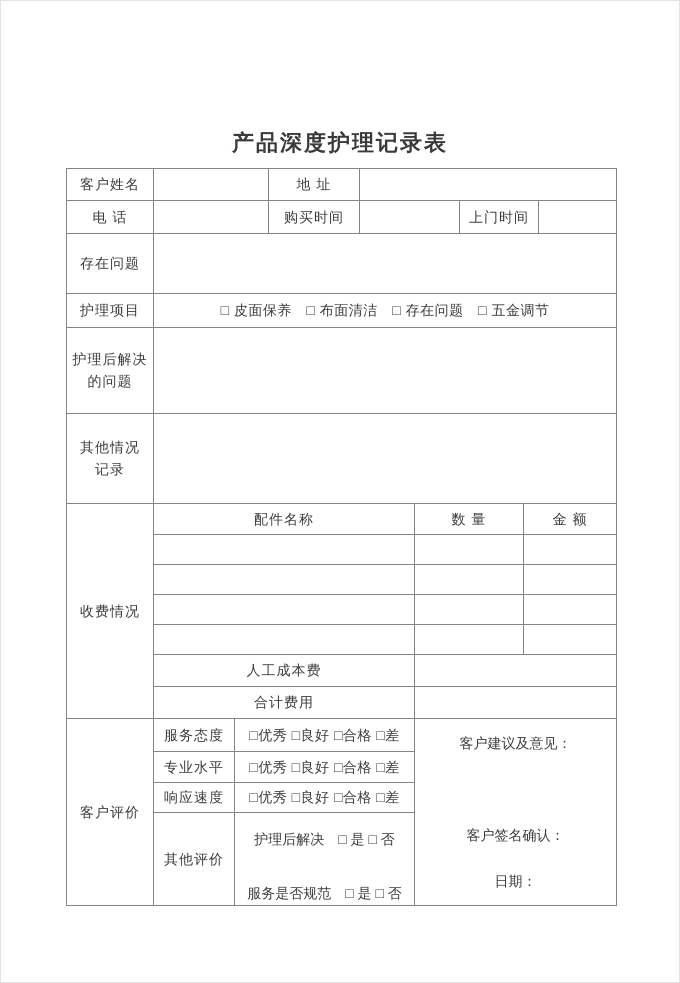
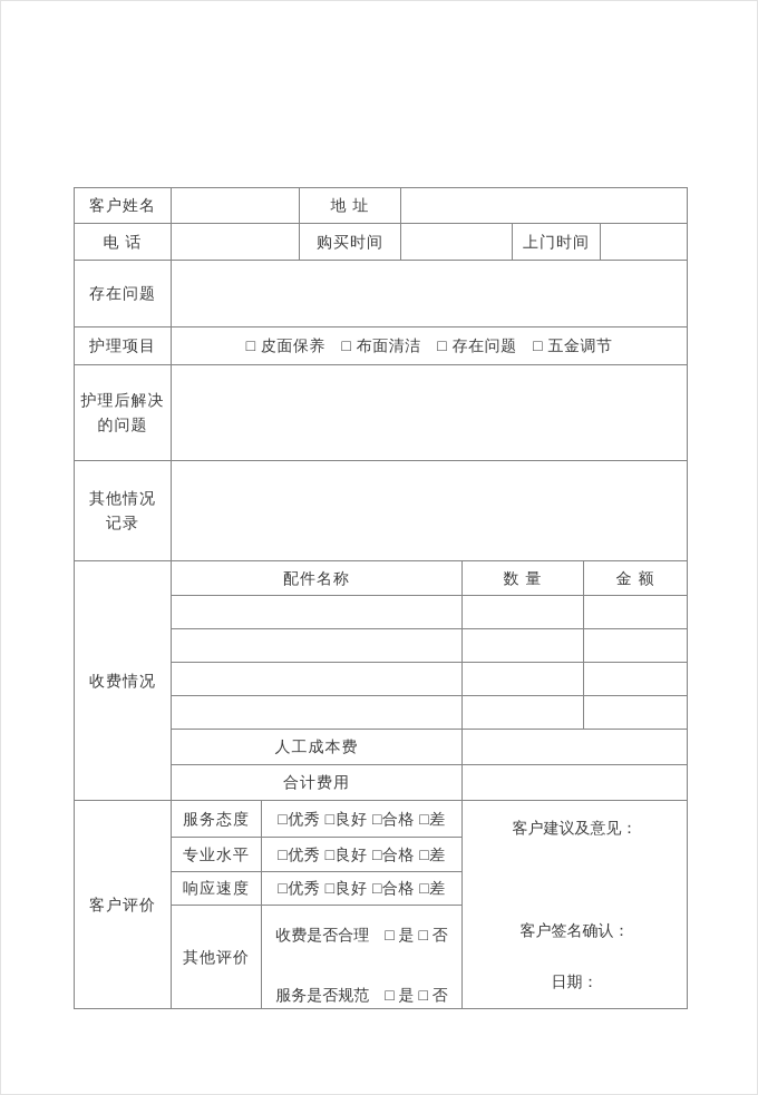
- 产品深度护理记录表
  客户姓名		地 址
  电 话		购买时间		上门时间
  存在问题
  护理项目	□ 皮面保养 □ 布面清洁 □ 存在问题 □ 五金调节
  护理后解决 的问题
  其他情况 记录
  收费情况	配件名称	数 量	金 额
  人工成本费
  合计费用
  客户评价	服务态度	□优秀 □良好 □合格 □差	客户建议及意见： 客户签名确认： 日期：
  专业水平	□优秀 □良好 □合格 □差
  响应速度	□优秀 □良好 □合格 □差
- 其他评价	护理后解决 □ 是 □ 否 服务是否规范 □ 是 □ 否
+ 其他评价	收费是否合理 □ 是 □ 否 服务是否规范 □ 是 □ 否
